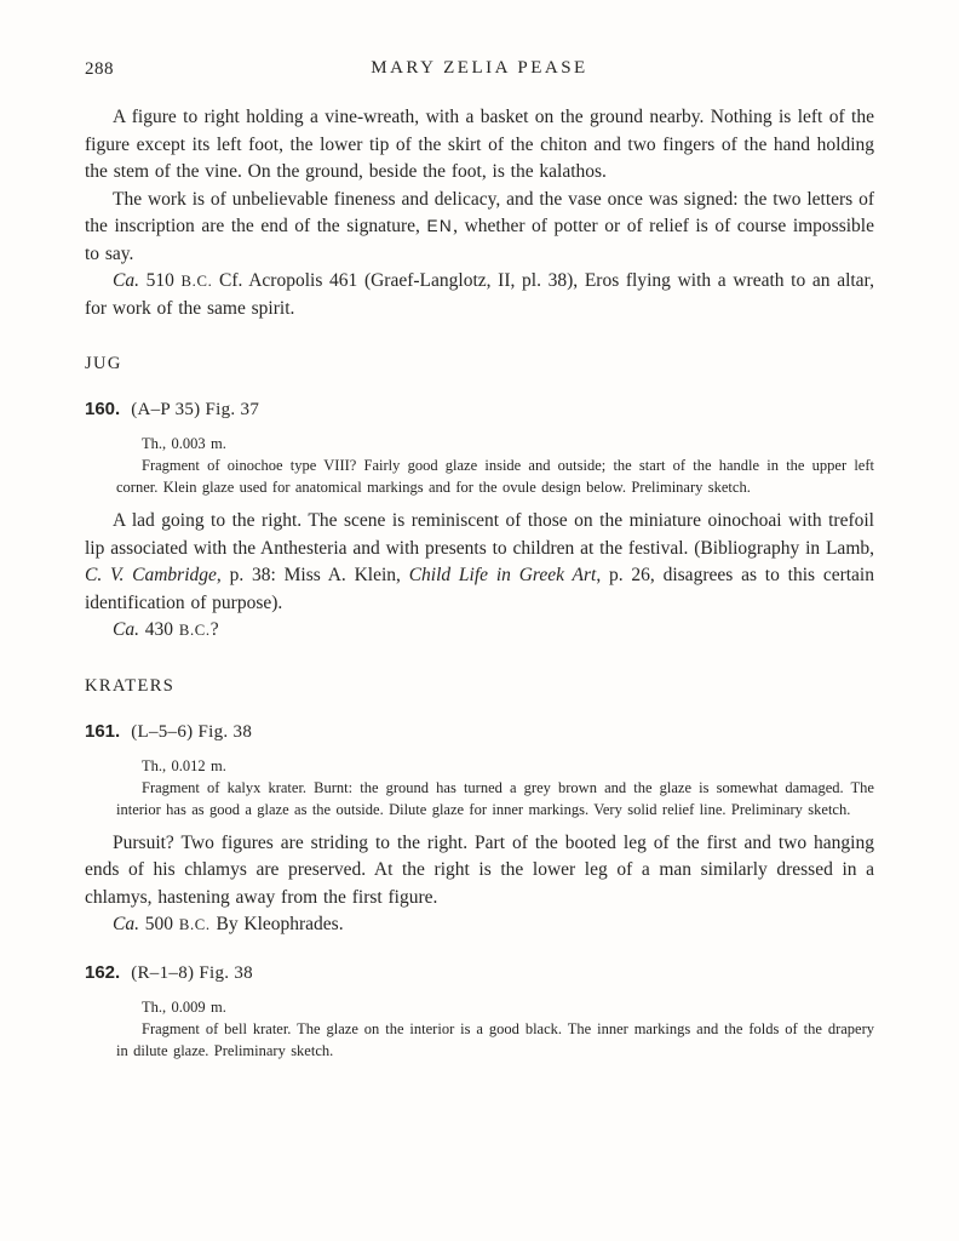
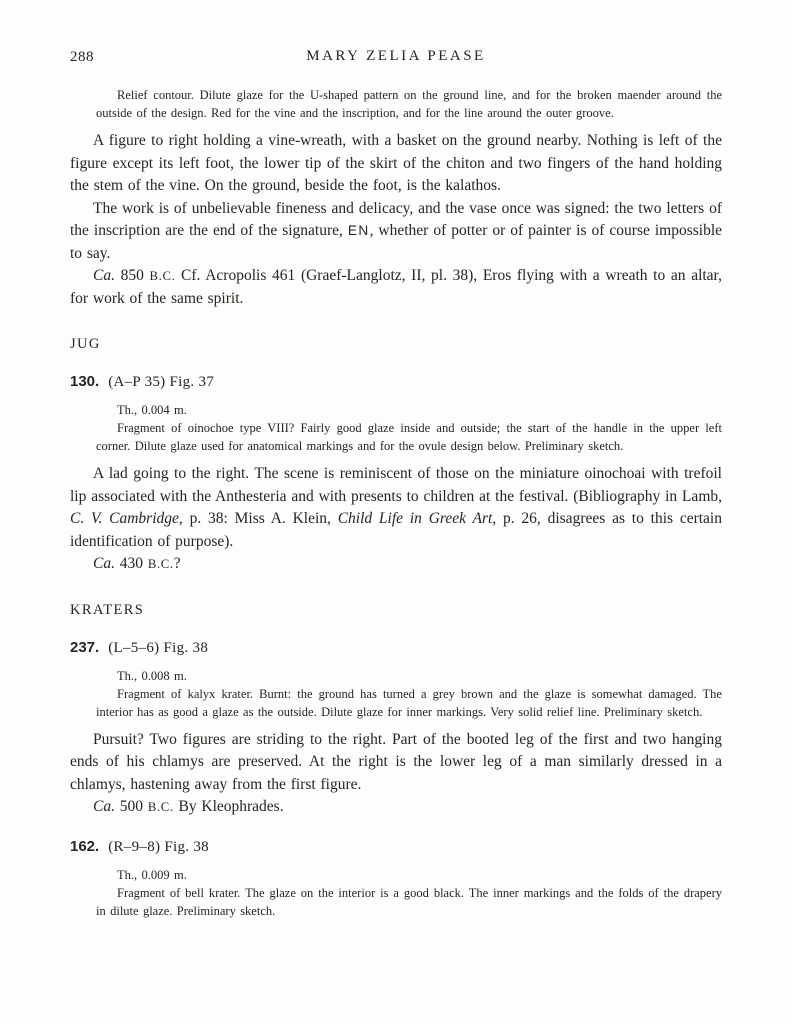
  288
  MARY ZELIA PEASE
+ Relief contour. Dilute glaze for the U-shaped pattern on the ground line, and for the broken maender around the outside of the design. Red for the vine and the inscription, and for the line around the outer groove.
  A figure to right holding a vine-wreath, with a basket on the ground nearby. Nothing is left of the figure except its left foot, the lower tip of the skirt of the chiton and two fingers of the hand holding the stem of the vine. On the ground, beside the foot, is the kalathos.
- The work is of unbelievable fineness and delicacy, and the vase once was signed: the two letters of the inscription are the end of the signature, EN, whether of potter or of relief is of course impossible to say.
+ The work is of unbelievable fineness and delicacy, and the vase once was signed: the two letters of the inscription are the end of the signature, EN, whether of potter or of painter is of course impossible to say.
- Ca. 510 B.C. Cf. Acropolis 461 (Graef-Langlotz, II, pl. 38), Eros flying with a wreath to an altar, for work of the same spirit.
+ Ca. 850 B.C. Cf. Acropolis 461 (Graef-Langlotz, II, pl. 38), Eros flying with a wreath to an altar, for work of the same spirit.
  JUG
- 160. (A–P 35) Fig. 37
+ 130. (A–P 35) Fig. 37
- Th., 0.003 m.
+ Th., 0.004 m.
- Fragment of oinochoe type VIII? Fairly good glaze inside and outside; the start of the handle in the upper left corner. Klein glaze used for anatomical markings and for the ovule design below. Preliminary sketch.
+ Fragment of oinochoe type VIII? Fairly good glaze inside and outside; the start of the handle in the upper left corner. Dilute glaze used for anatomical markings and for the ovule design below. Preliminary sketch.
  A lad going to the right. The scene is reminiscent of those on the miniature oinochoai with trefoil lip associated with the Anthesteria and with presents to children at the festival. (Bibliography in Lamb, C. V. Cambridge, p. 38: Miss A. Klein, Child Life in Greek Art, p. 26, disagrees as to this certain identification of purpose).
  Ca. 430 B.C.?
  KRATERS
- 161. (L–5–6) Fig. 38
+ 237. (L–5–6) Fig. 38
- Th., 0.012 m.
+ Th., 0.008 m.
  Fragment of kalyx krater. Burnt: the ground has turned a grey brown and the glaze is somewhat damaged. The interior has as good a glaze as the outside. Dilute glaze for inner markings. Very solid relief line. Preliminary sketch.
  Pursuit? Two figures are striding to the right. Part of the booted leg of the first and two hanging ends of his chlamys are preserved. At the right is the lower leg of a man similarly dressed in a chlamys, hastening away from the first figure.
  Ca. 500 B.C. By Kleophrades.
- 162. (R–1–8) Fig. 38
+ 162. (R–9–8) Fig. 38
  Th., 0.009 m.
  Fragment of bell krater. The glaze on the interior is a good black. The inner markings and the folds of the drapery in dilute glaze. Preliminary sketch.
